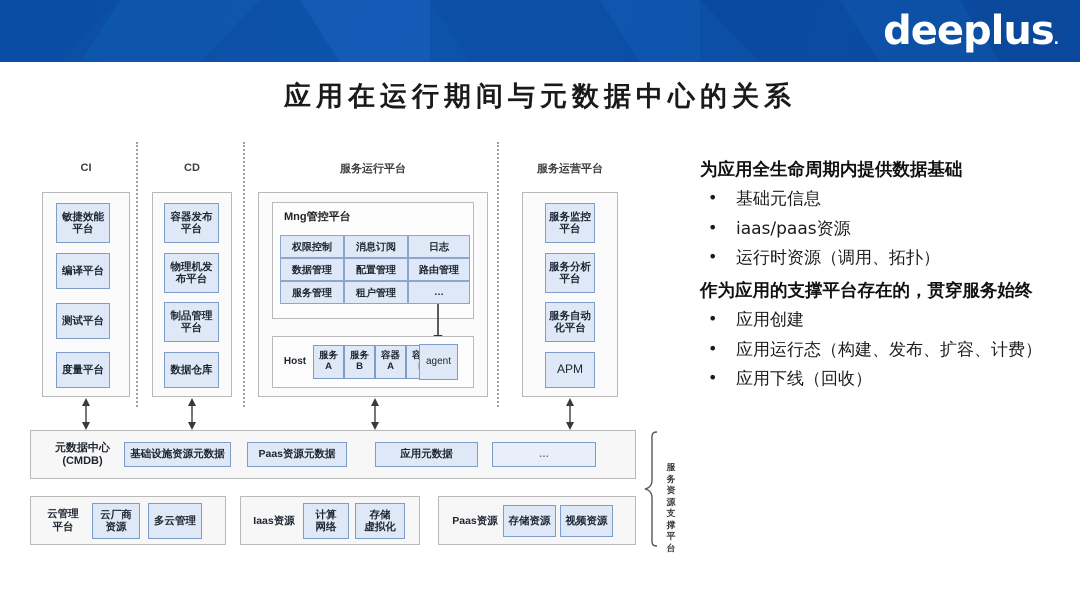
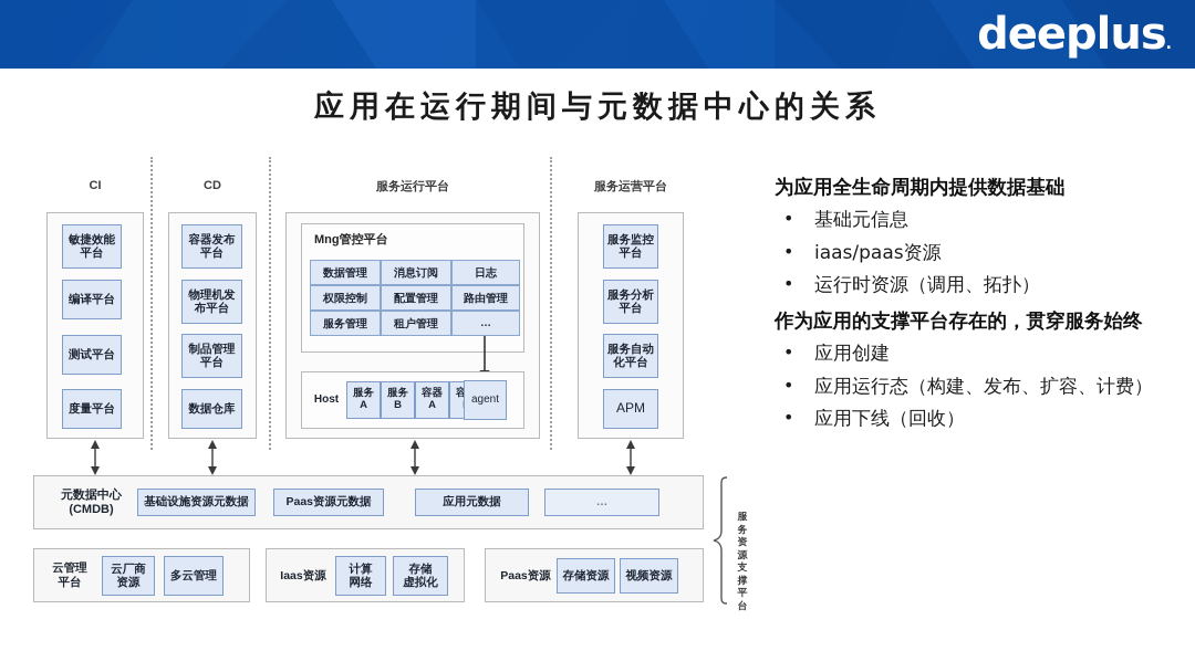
  deeplus.
  应用在运行期间与元数据中心的关系
  CI
  敏捷效能
  平台
  编译平台
  测试平台
  度量平台
  CD
  容器发布
  平台
  物理机发
  布平台
  制品管理
  平台
  数据仓库
  服务运行平台
  Mng管控平台
- 权限控制
+ 数据管理
  消息订阅
  日志
- 数据管理
+ 权限控制
  配置管理
  路由管理
  服务管理
  租户管理
  …
  Host
  服务
  A
  服务
  B
  容器
  A
  agent
  服务运营平台
  服务监控
  平台
  服务分析
  平台
  服务自动
  化平台
  APM
  元数据中心
  (CMDB)
  基础设施资源元数据
  Paas资源元数据
  应用元数据
  …
  云管理
  平台
  云厂商
  资源
  多云管理
  Iaas资源
  计算
  网络
  存储
  虚拟化
  Paas资源
  存储资源
  视频资源
  服
  务
  资
  源
  支
  撑
  平
  台
  为应用全生命周期内提供数据基础
  基础元信息
  iaas/paas资源
  运行时资源（调用、拓扑）
  作为应用的支撑平台存在的，贯穿服务始终
  应用创建
  应用运行态（构建、发布、扩容、计费）
  应用下线（回收）
